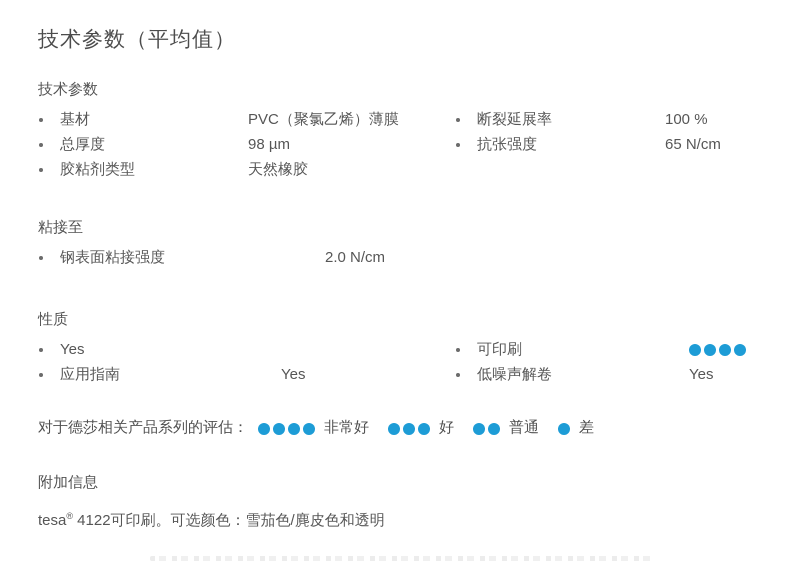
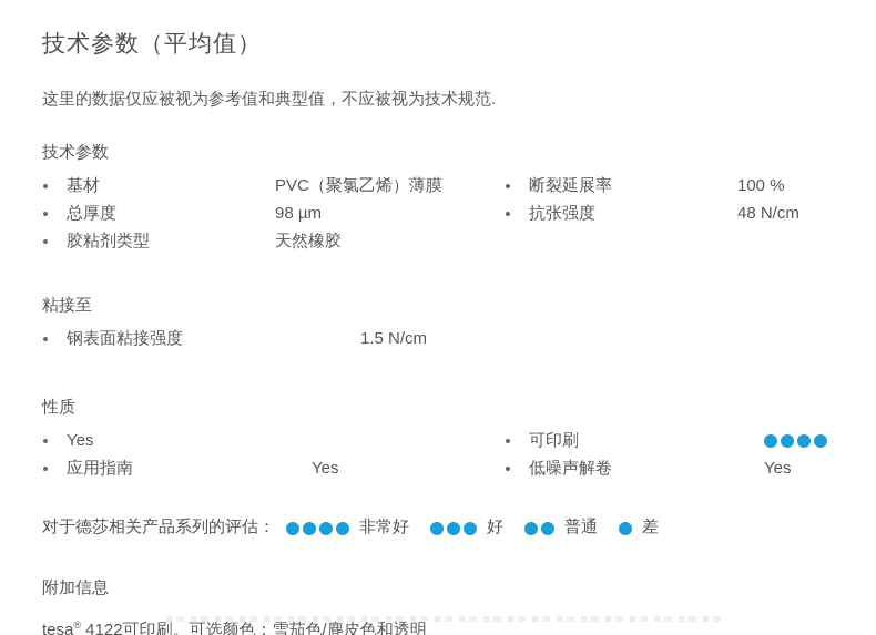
  技术参数（平均值）
+ 这里的数据仅应被视为参考值和典型值，不应被视为技术规范.
  技术参数
  基材
  PVC（聚氯乙烯）薄膜
  总厚度
  98 µm
  胶粘剂类型
  天然橡胶
  断裂延展率
  100 %
  抗张强度
- 65 N/cm
+ 48 N/cm
  粘接至
  钢表面粘接强度
- 2.0 N/cm
+ 1.5 N/cm
  性质
  Yes
  应用指南
  Yes
  可印刷
  低噪声解卷
  Yes
  对于德莎相关产品系列的评估：
  非常好
  好
  普通
  差
  附加信息
  tesa® 4122可印刷。可选颜色：雪茄色/麂皮色和透明
